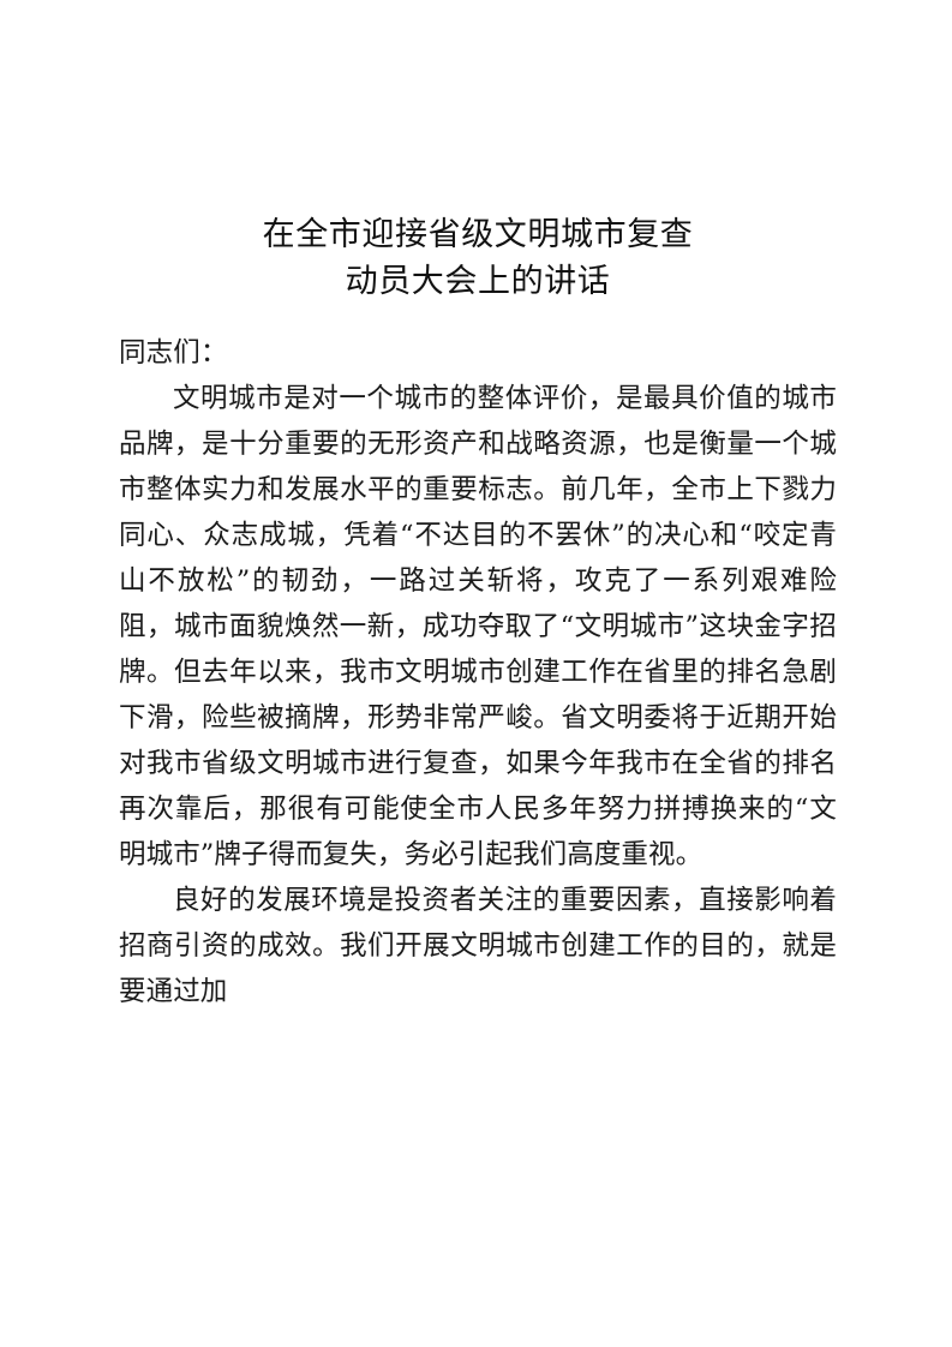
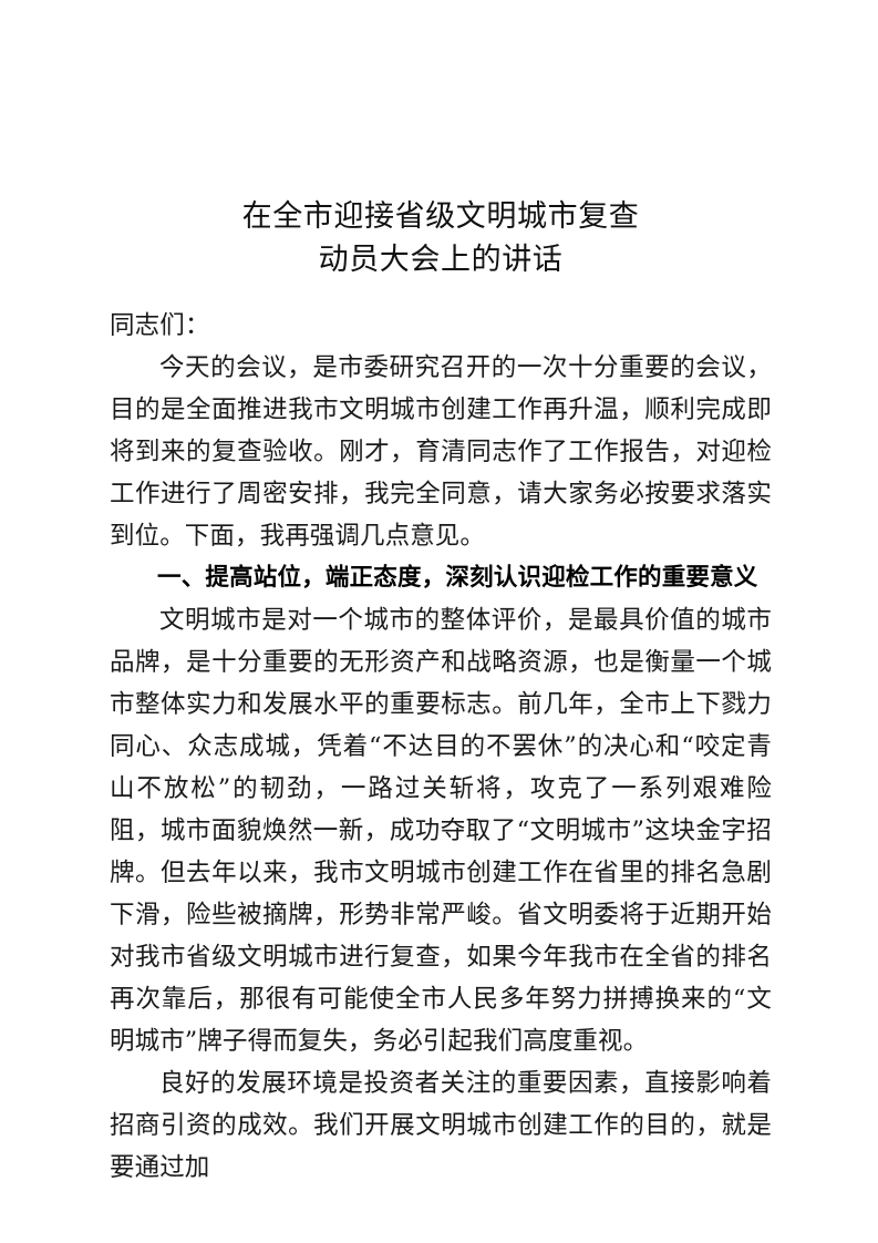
  在全市迎接省级文明城市复查
  动员大会上的讲话
  同志们：
+ 今天的会议，是市委研究召开的一次十分重要的会议，目的是全面推进我市文明城市创建工作再升温，顺利完成即将到来的复查验收。刚才，育清同志作了工作报告，对迎检工作进行了周密安排，我完全同意，请大家务必按要求落实到位。下面，我再强调几点意见。
+ 一、提高站位，端正态度，深刻认识迎检工作的重要意义
  文明城市是对一个城市的整体评价，是最具价值的城市品牌，是十分重要的无形资产和战略资源，也是衡量一个城市整体实力和发展水平的重要标志。前几年，全市上下戮力同心、众志成城，凭着“不达目的不罢休”的决心和“咬定青山不放松”的韧劲，一路过关斩将，攻克了一系列艰难险阻，城市面貌焕然一新，成功夺取了“文明城市”这块金字招牌。但去年以来，我市文明城市创建工作在省里的排名急剧下滑，险些被摘牌，形势非常严峻。省文明委将于近期开始对我市省级文明城市进行复查，如果今年我市在全省的排名再次靠后，那很有可能使全市人民多年努力拼搏换来的“文明城市”牌子得而复失，务必引起我们高度重视。
  良好的发展环境是投资者关注的重要因素，直接影响着招商引资的成效。我们开展文明城市创建工作的目的，就是要通过加
